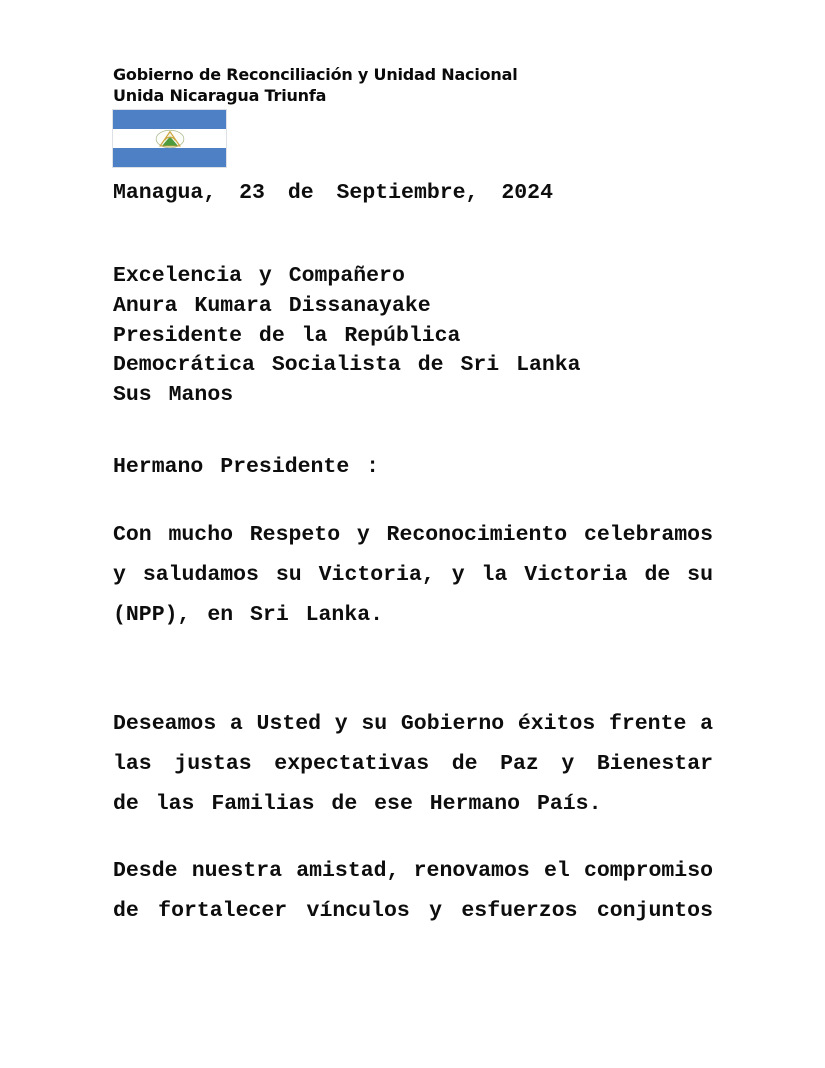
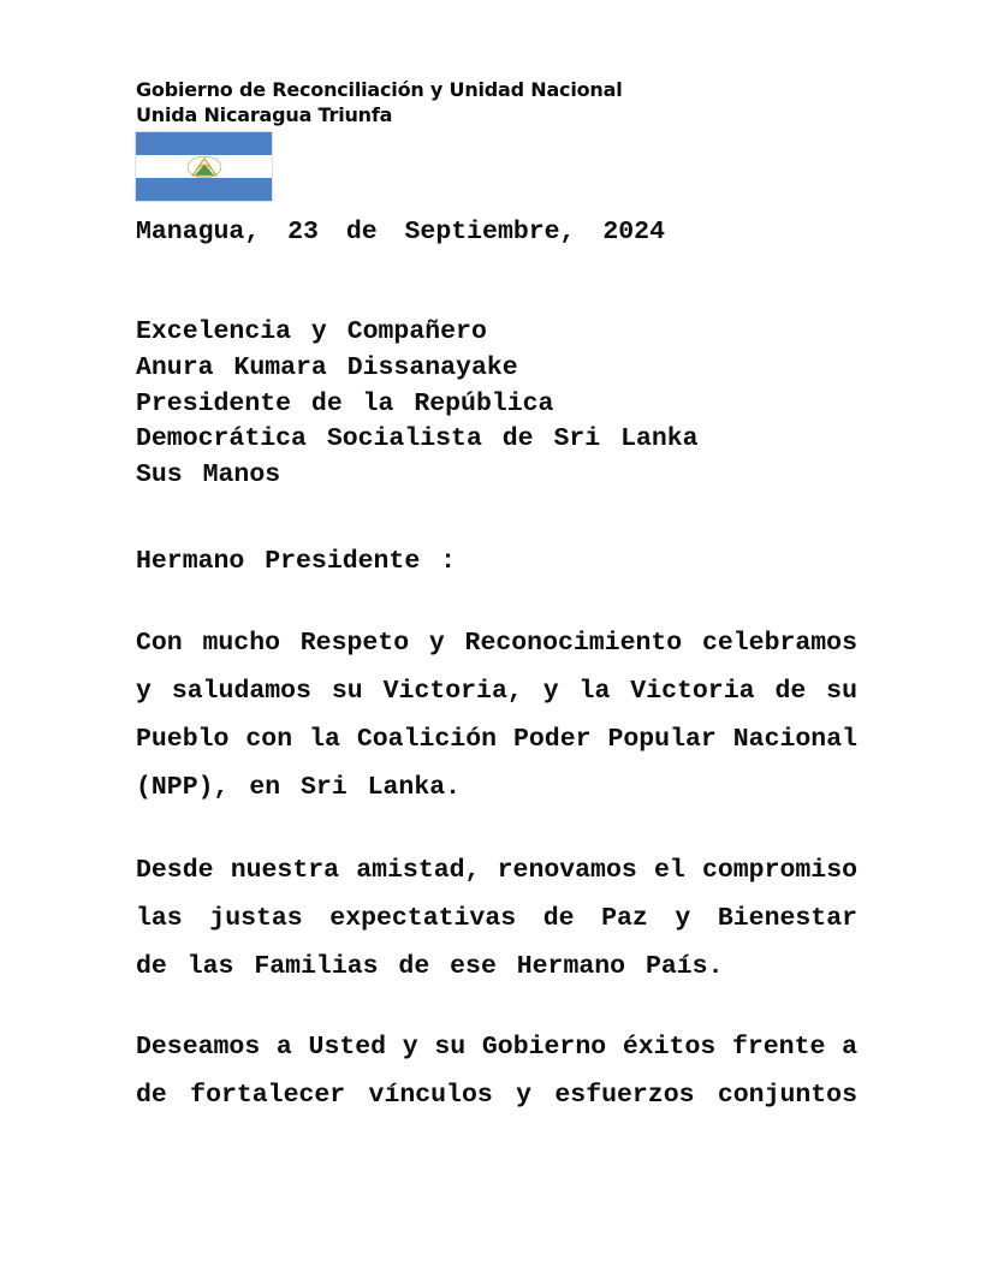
  Gobierno de Reconciliación y Unidad Nacional
  Unida Nicaragua Triunfa
  Managua, 23 de Septiembre, 2024
  Excelencia y Compañero
  Anura Kumara Dissanayake
  Presidente de la República
  Democrática Socialista de Sri Lanka
  Sus Manos
  Hermano Presidente :
  Con mucho Respeto y Reconocimiento celebramos
  y saludamos su Victoria, y la Victoria de su
+ Pueblo con la Coalición Poder Popular Nacional
  (NPP), en Sri Lanka.
- Deseamos a Usted y su Gobierno éxitos frente a
+ Desde nuestra amistad, renovamos el compromiso
  las justas expectativas de Paz y Bienestar
  de las Familias de ese Hermano País.
- Desde nuestra amistad, renovamos el compromiso
+ Deseamos a Usted y su Gobierno éxitos frente a
  de fortalecer vínculos y esfuerzos conjuntos
